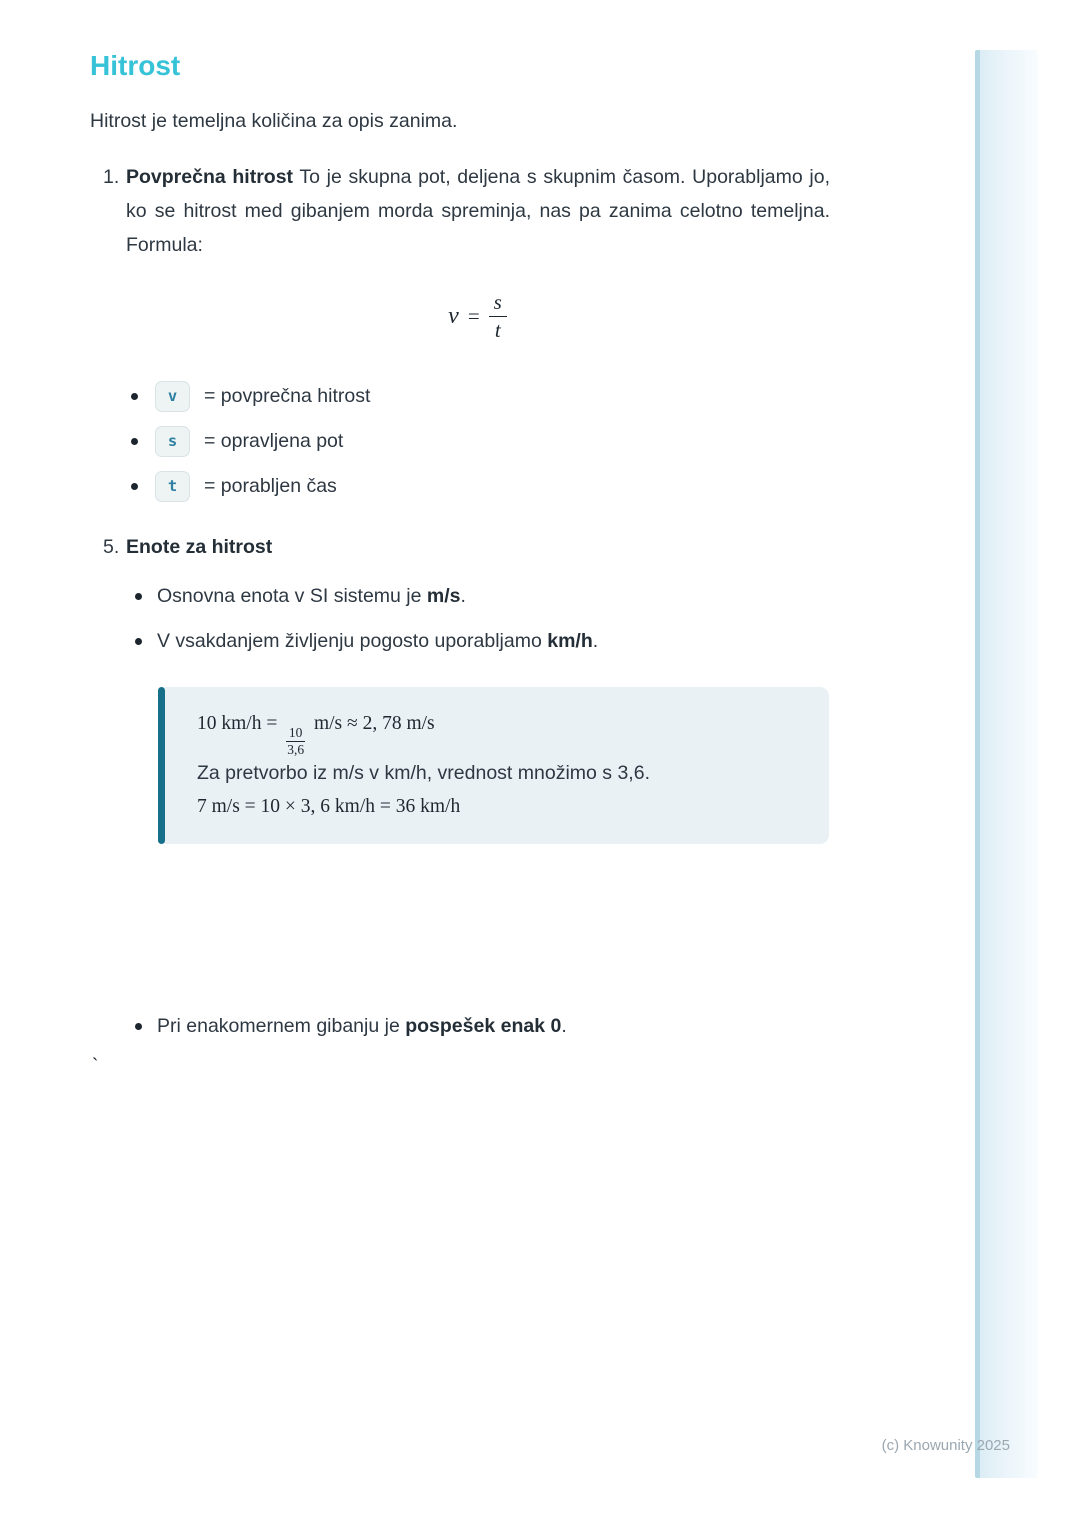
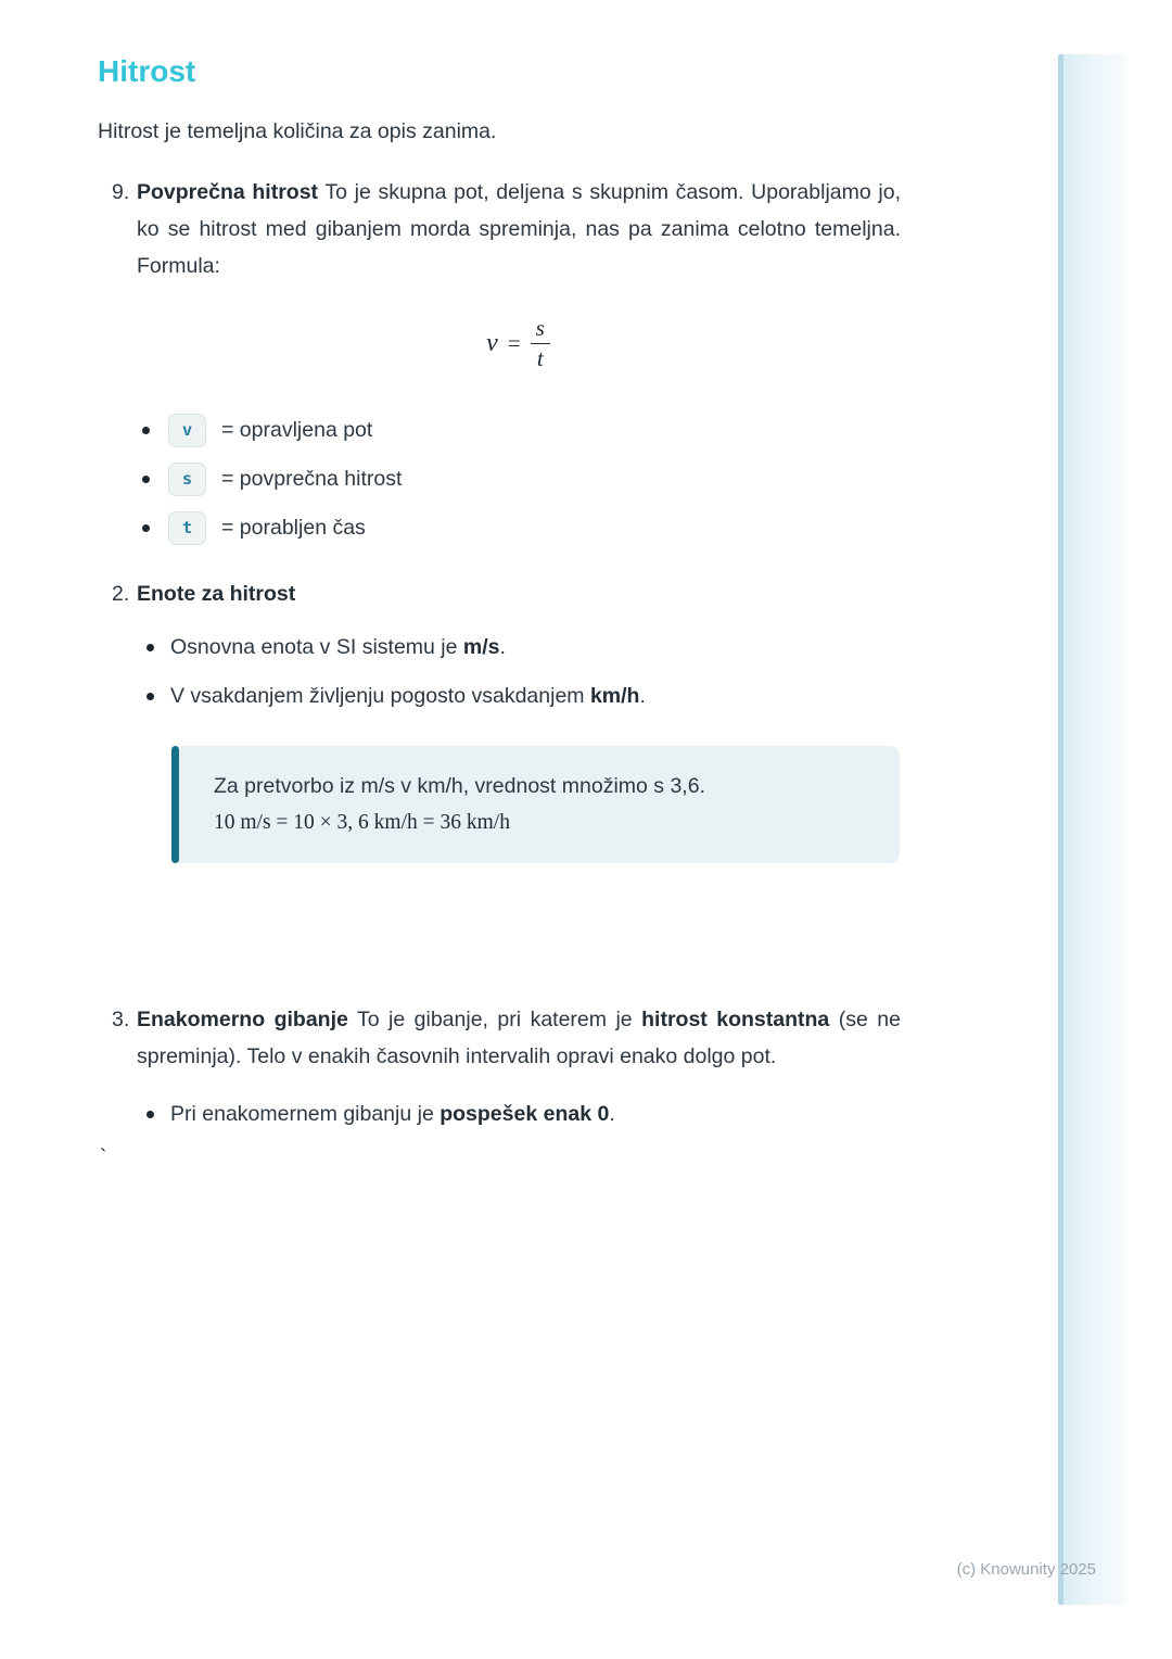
  Hitrost
  Hitrost je temeljna količina za opis zanima.
- 1.
+ 9.
  Povprečna hitrost To je skupna pot, deljena s skupnim časom. Uporabljamo jo, ko se hitrost med gibanjem morda spreminja, nas pa zanima celotno temeljna. Formula:
  v
  =
  s
  t
  v
- = povprečna hitrost
+ = opravljena pot
  s
- = opravljena pot
+ = povprečna hitrost
  t
  = porabljen čas
- 5.
+ 2.
  Enote za hitrost
  Osnovna enota v SI sistemu je m/s.
- V vsakdanjem življenju pogosto uporabljamo km/h.
+ V vsakdanjem življenju pogosto vsakdanjem km/h.
- 10 km/h =
- 10
- 3,6
- m/s ≈ 2, 78 m/s
  Za pretvorbo iz m/s v km/h, vrednost množimo s 3,6.
- 7 m/s = 10 × 3, 6 km/h = 36 km/h
+ 10 m/s = 10 × 3, 6 km/h = 36 km/h
+ 3.
+ Enakomerno gibanje To je gibanje, pri katerem je hitrost konstantna (se ne spreminja). Telo v enakih časovnih intervalih opravi enako dolgo pot.
  Pri enakomernem gibanju je pospešek enak 0.
  `
  (c) Knowunity 2025
